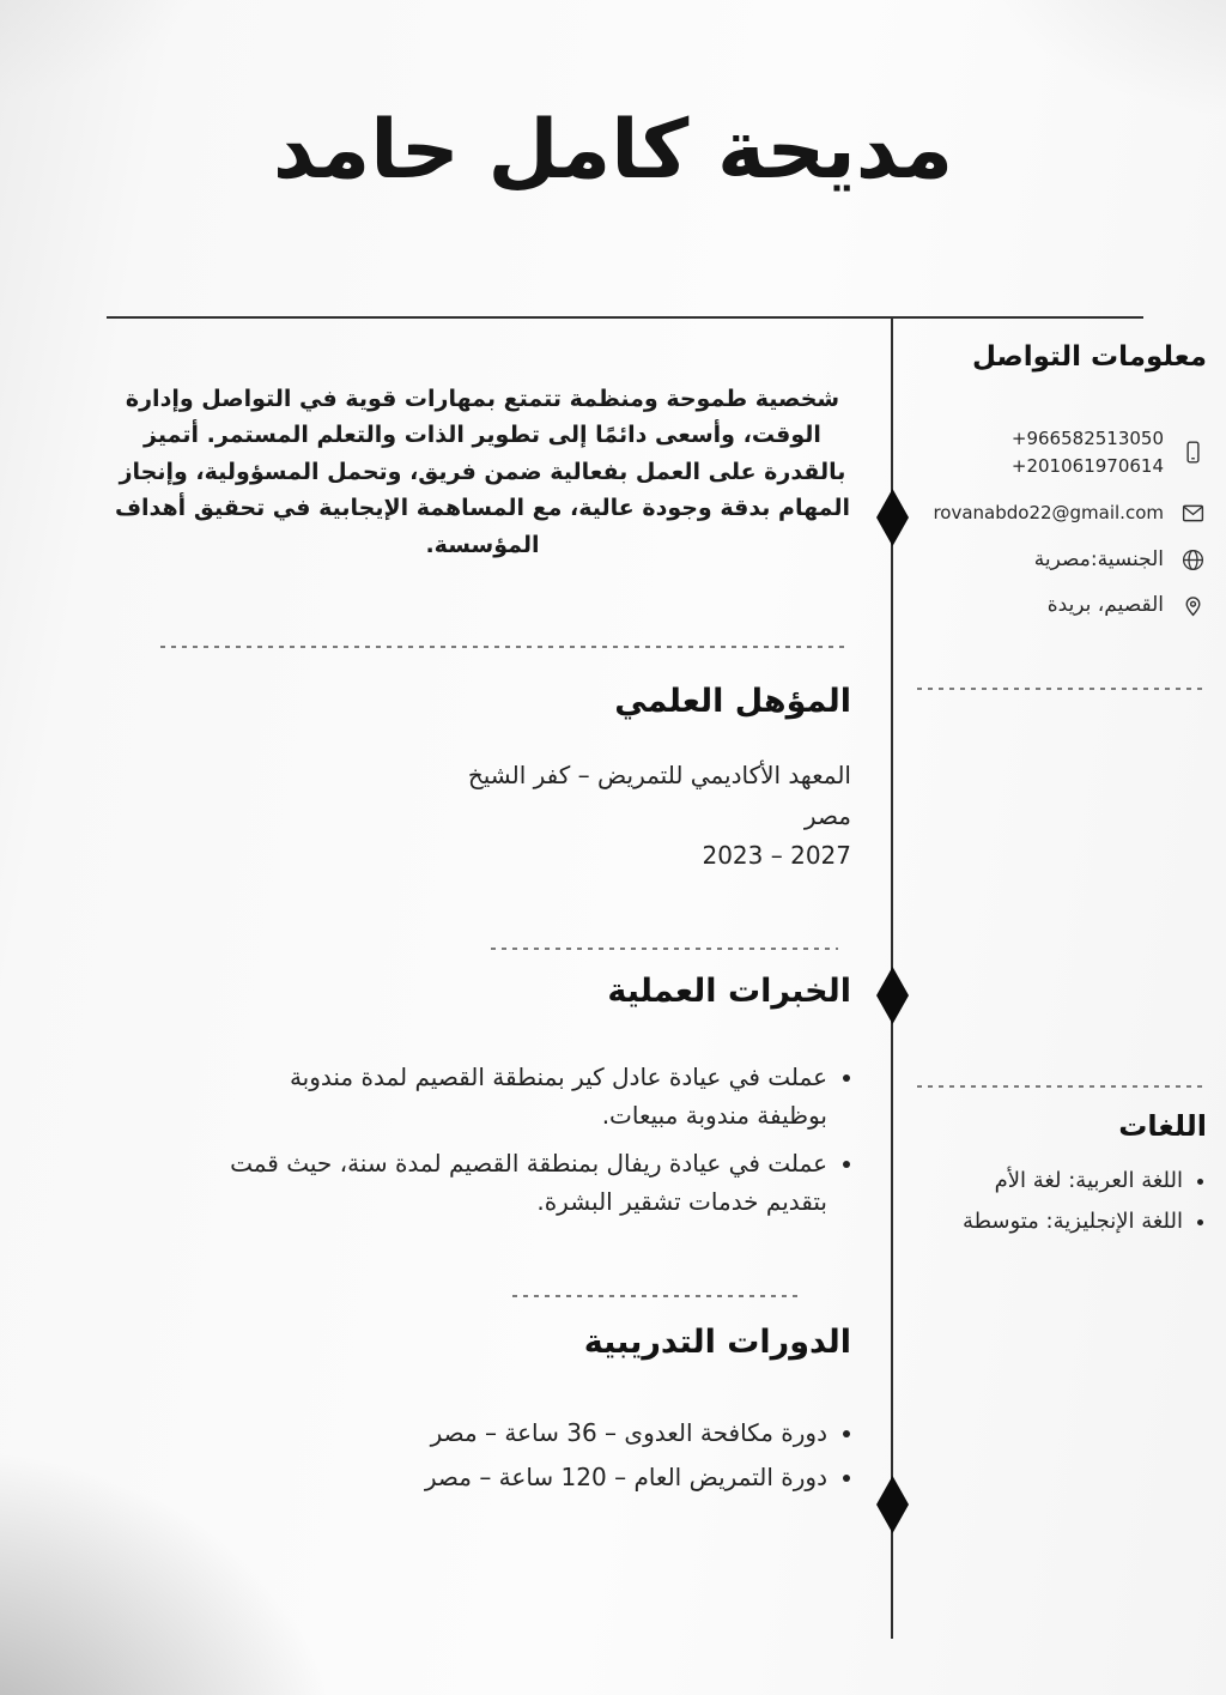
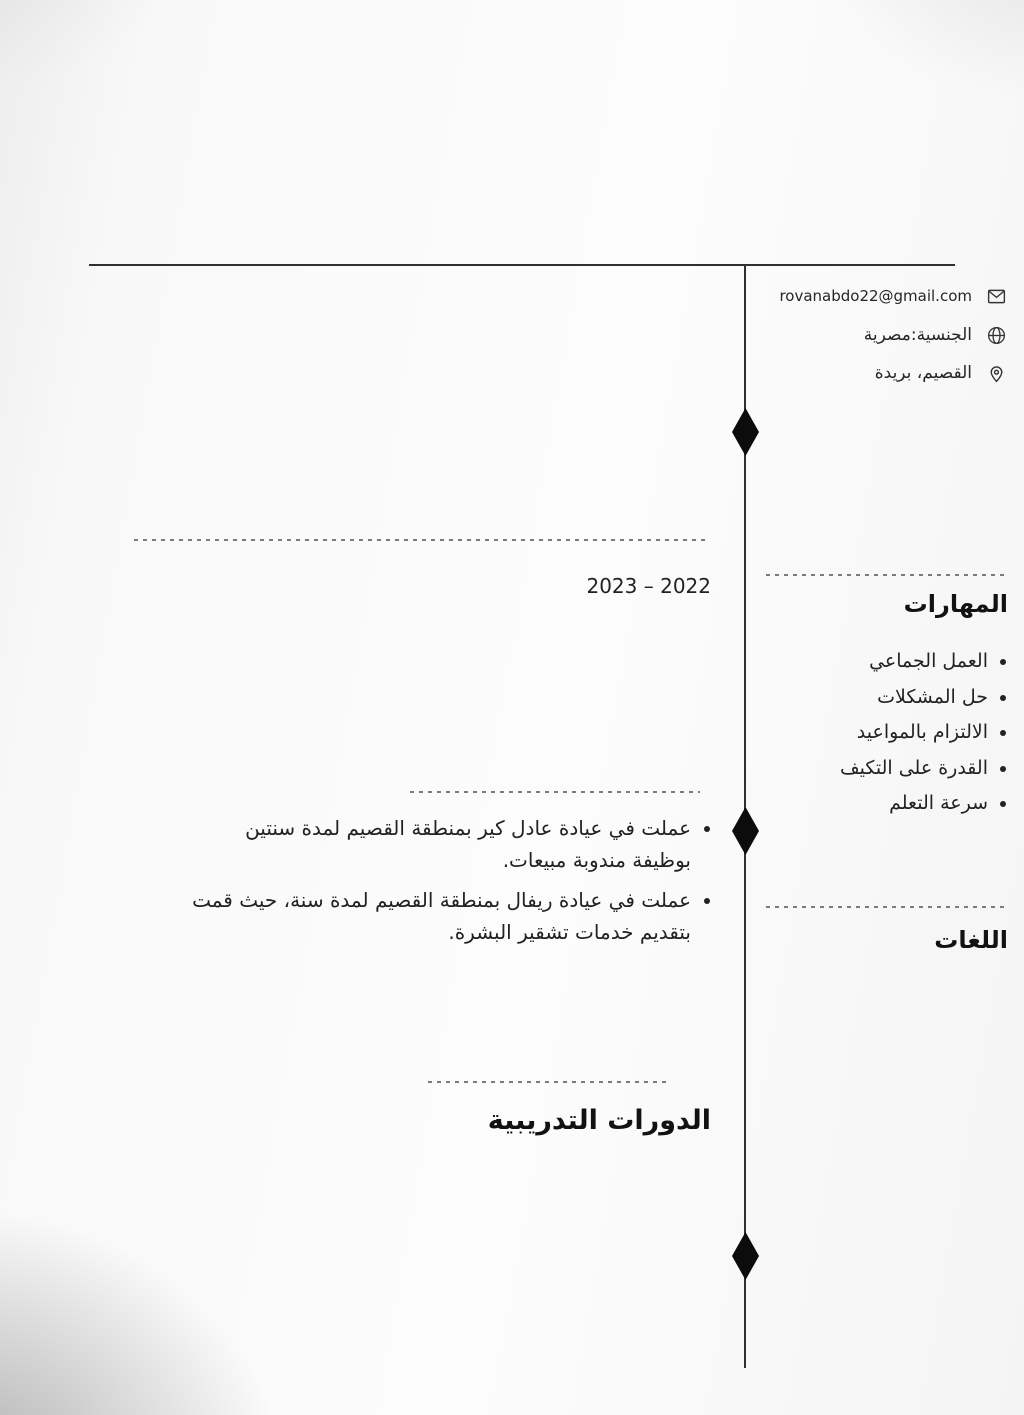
- مديحة كامل حامد
- شخصية طموحة ومنظمة تتمتع بمهارات قوية في التواصل وإدارة الوقت، وأسعى دائمًا إلى تطوير الذات والتعلم المستمر. أتميز بالقدرة على العمل بفعالية ضمن فريق، وتحمل المسؤولية، وإنجاز المهام بدقة وجودة عالية، مع المساهمة الإيجابية في تحقيق أهداف المؤسسة.
- المؤهل العلمي
- المعهد الأكاديمي للتمريض – كفر الشيخ
- مصر
- 2027 – 2023
+ 2022 – 2023
- الخبرات العملية
- عملت في عيادة عادل كير بمنطقة القصيم لمدة مندوبة بوظيفة مندوبة مبيعات.
+ عملت في عيادة عادل كير بمنطقة القصيم لمدة سنتين بوظيفة مندوبة مبيعات.
  عملت في عيادة ريفال بمنطقة القصيم لمدة سنة، حيث قمت بتقديم خدمات تشقير البشرة.
  الدورات التدريبية
- دورة مكافحة العدوى – 36 ساعة – مصر
- دورة التمريض العام – 120 ساعة – مصر
- معلومات التواصل
- +966582513050
- +201061970614
  rovanabdo22@gmail.com
  الجنسية:مصرية
  القصيم، بريدة
+ المهارات
+ العمل الجماعي
+ حل المشكلات
+ الالتزام بالمواعيد
+ القدرة على التكيف
+ سرعة التعلم
  اللغات
- اللغة العربية: لغة الأم
- اللغة الإنجليزية: متوسطة
